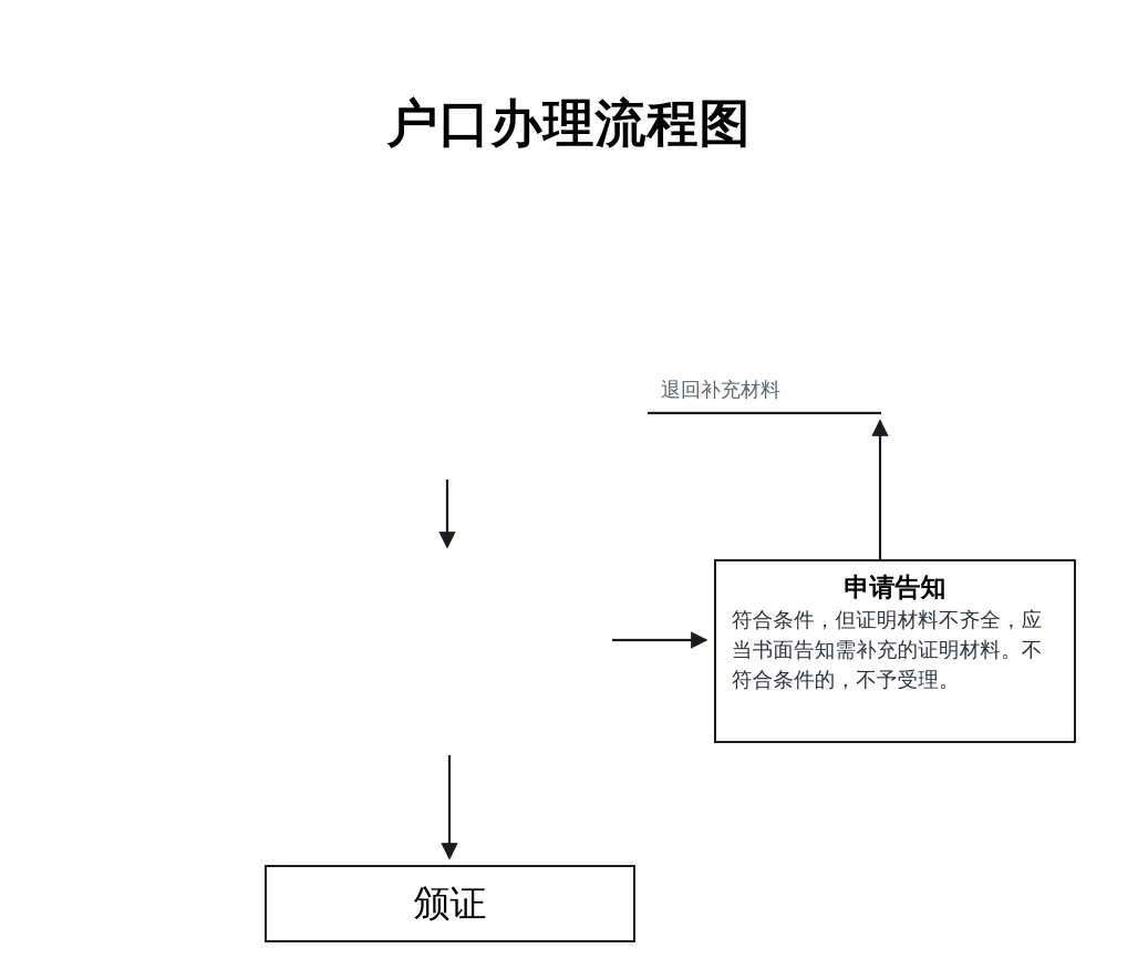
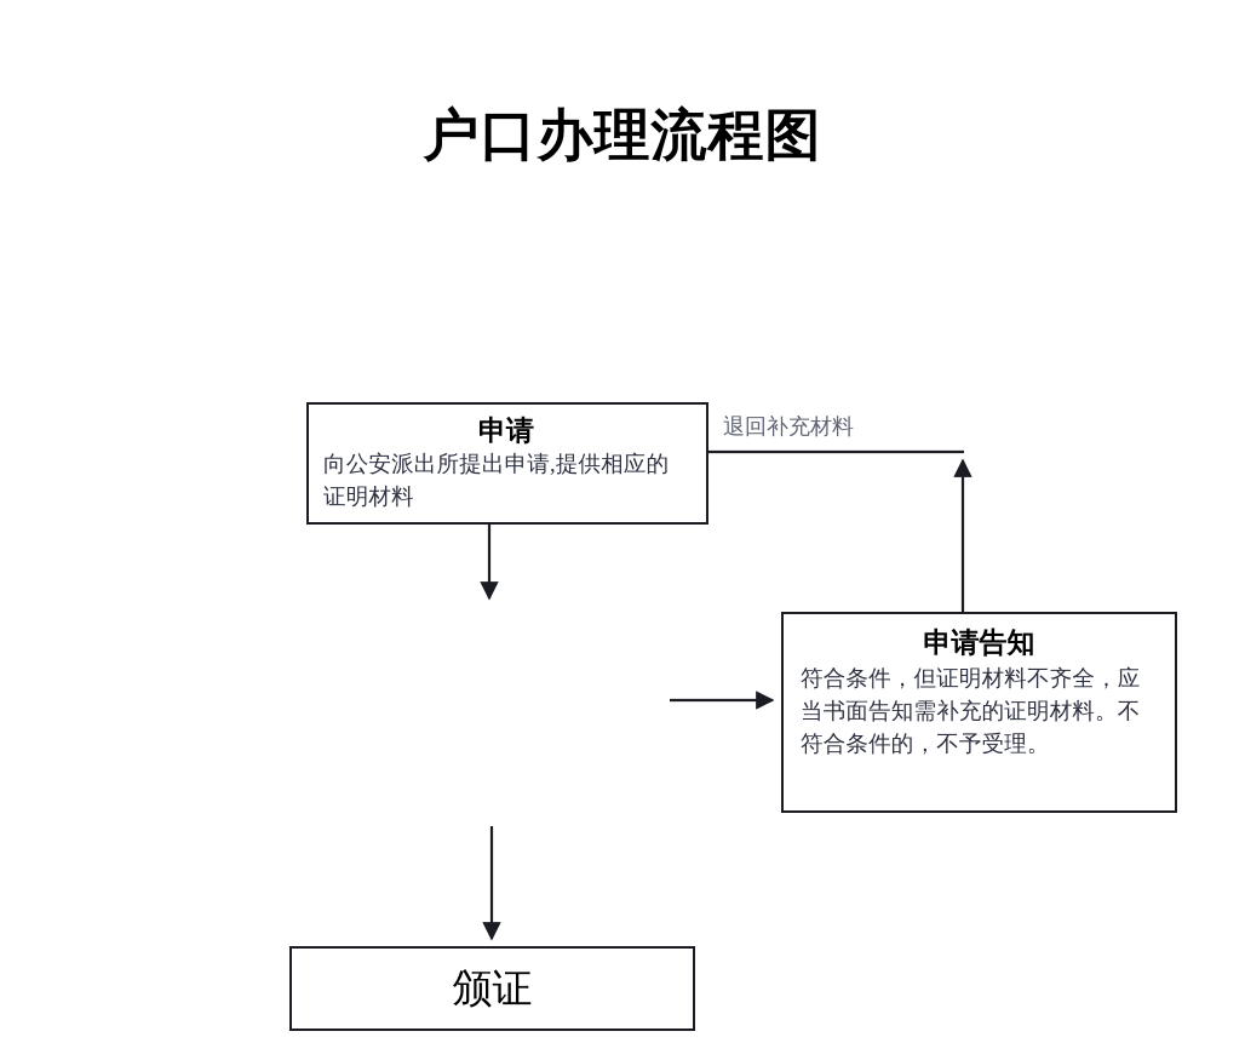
  户口办理流程图
+ 申请
+ 向公安派出所提出申请,提供相应的
+ 证明材料
  申请告知
  符合条件，但证明材料不齐全，应
  当书面告知需补充的证明材料。不
  符合条件的，不予受理。
  颁证
  退回补充材料
